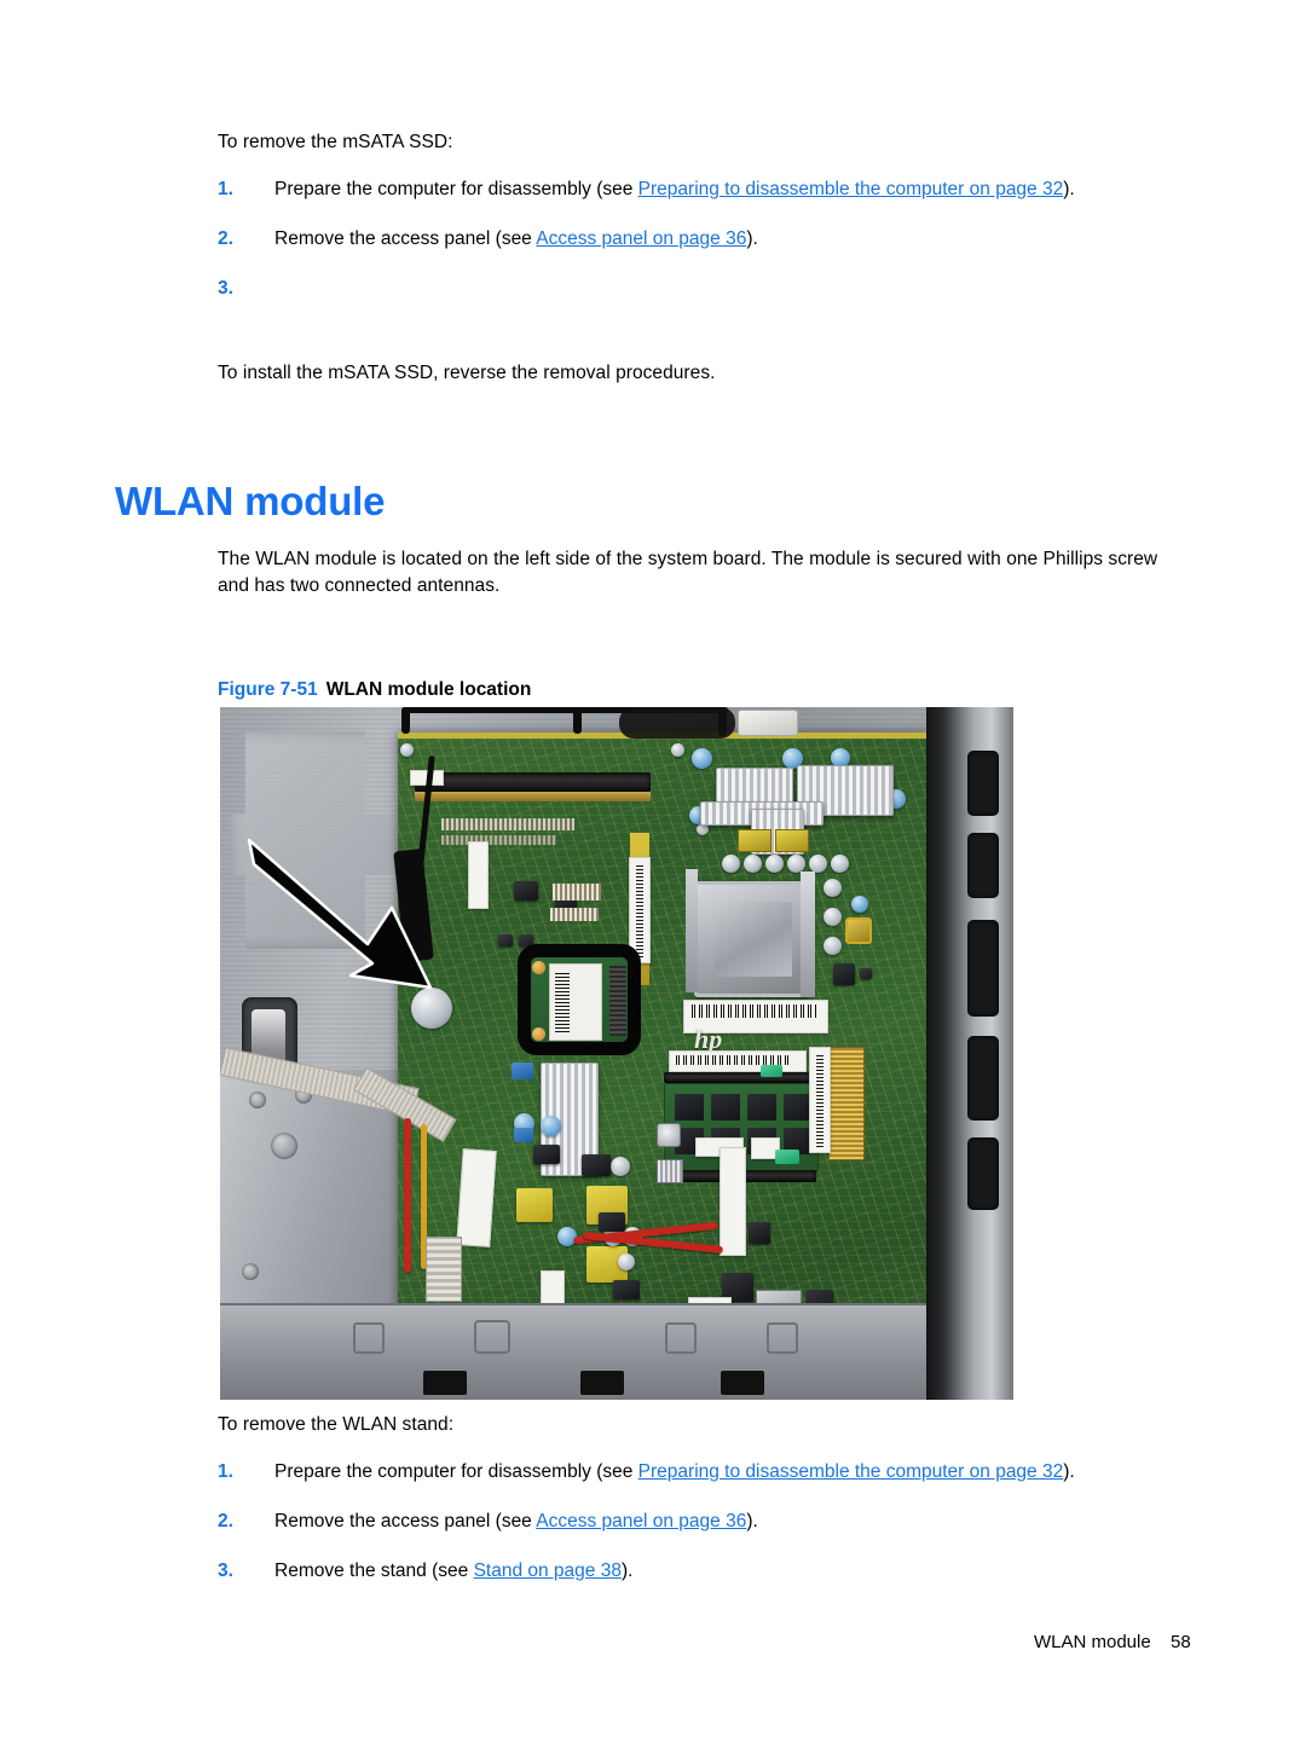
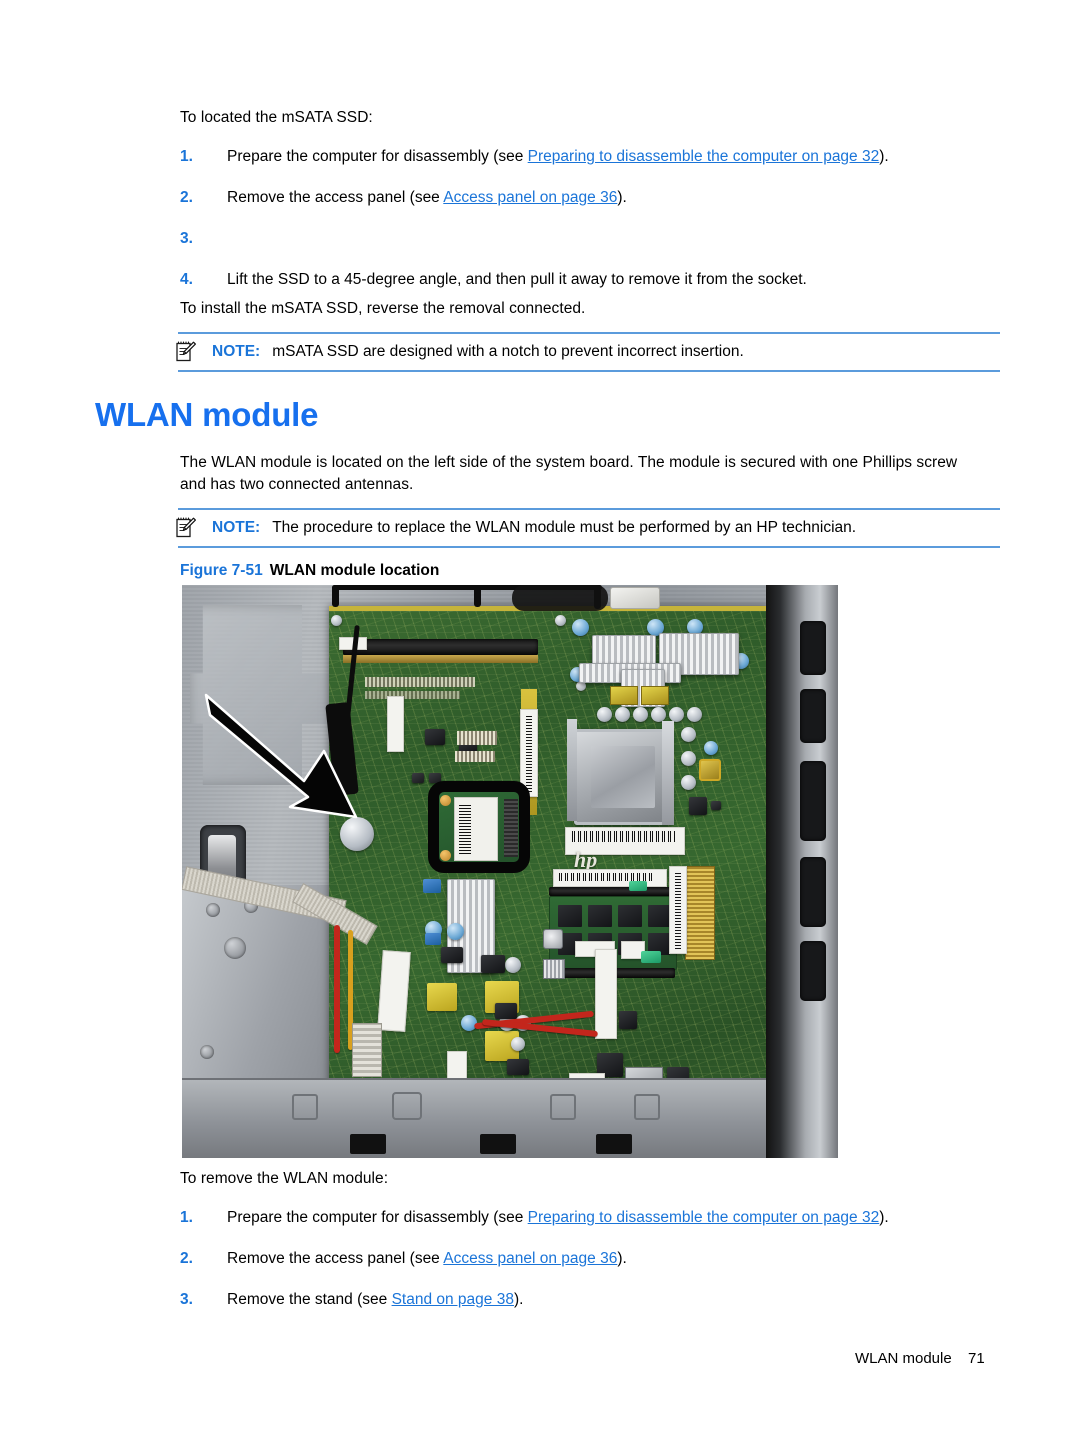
- To remove the mSATA SSD:
+ To located the mSATA SSD:
  1.
  Prepare the computer for disassembly (see Preparing to disassemble the computer on page 32).
  2.
  Remove the access panel (see Access panel on page 36).
  3.
+ 4.
+ Lift the SSD to a 45-degree angle, and then pull it away to remove it from the socket.
- To install the mSATA SSD, reverse the removal procedures.
+ To install the mSATA SSD, reverse the removal connected.
+ NOTE: mSATA SSD are designed with a notch to prevent incorrect insertion.
  WLAN module
  The WLAN module is located on the left side of the system board. The module is secured with one Phillips screw and has two connected antennas.
+ NOTE: The procedure to replace the WLAN module must be performed by an HP technician.
  Figure 7-51 WLAN module location
  hp
- To remove the WLAN stand:
+ To remove the WLAN module:
  1.
  Prepare the computer for disassembly (see Preparing to disassemble the computer on page 32).
  2.
  Remove the access panel (see Access panel on page 36).
  3.
  Remove the stand (see Stand on page 38).
  WLAN module
- 58
+ 71
